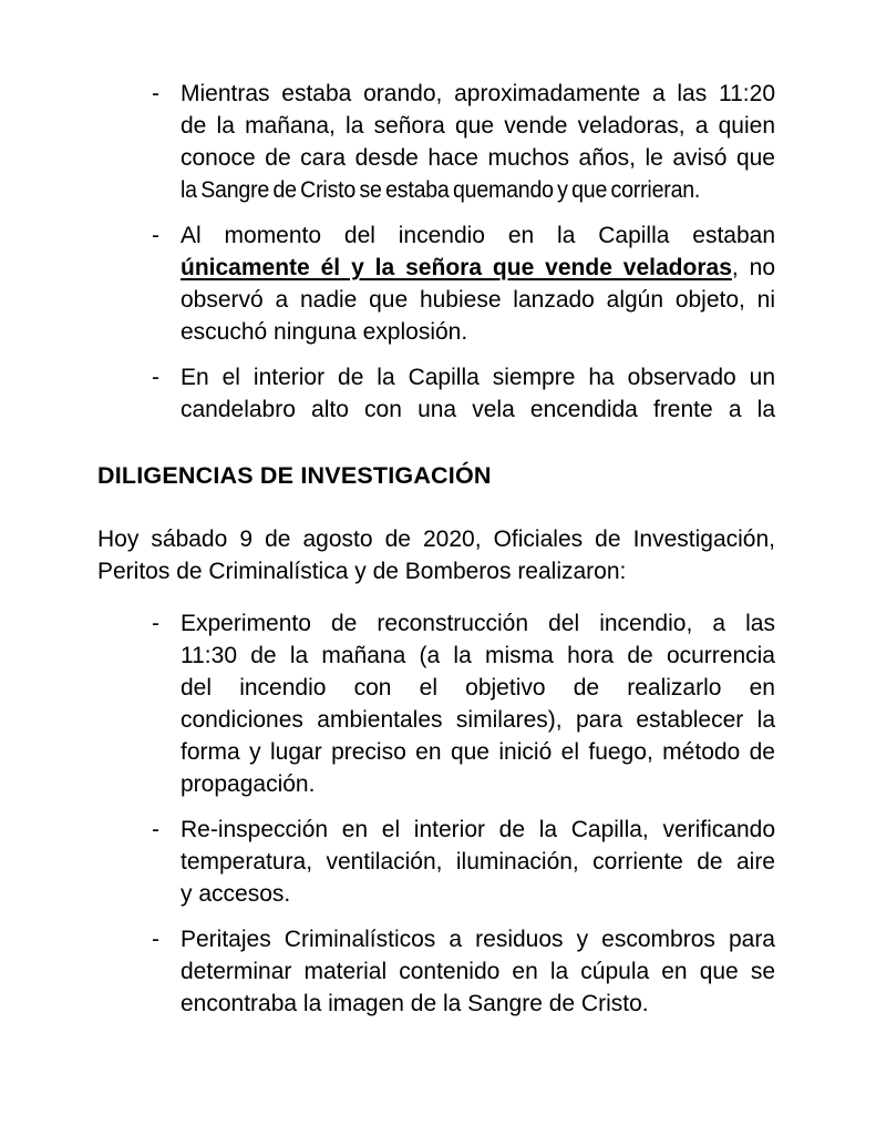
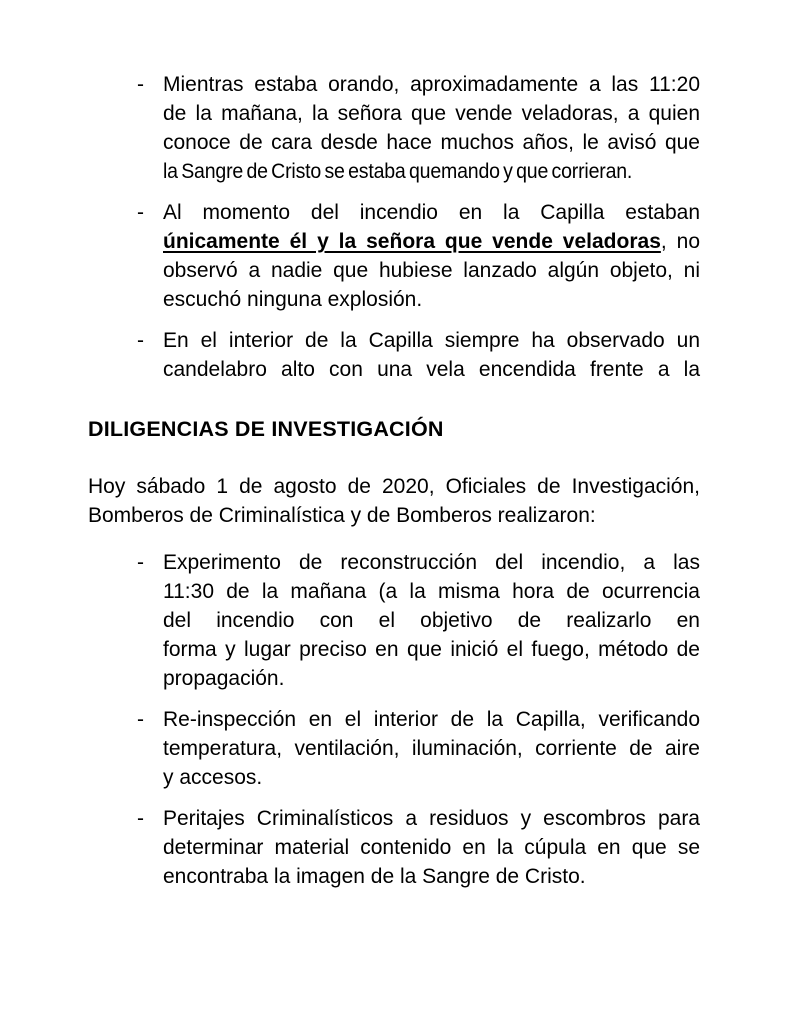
  -
  Mientras estaba orando, aproximadamente a las 11:20
  de la mañana, la señora que vende veladoras, a quien
  conoce de cara desde hace muchos años, le avisó que
  la Sangre de Cristo se estaba quemando y que corrieran.
  -
  Al momento del incendio en la Capilla estaban
  únicamente él y la señora que vende veladoras, no
  observó a nadie que hubiese lanzado algún objeto, ni
  escuchó ninguna explosión.
  -
  En el interior de la Capilla siempre ha observado un
  candelabro alto con una vela encendida frente a la
  DILIGENCIAS DE INVESTIGACIÓN
- Hoy sábado 9 de agosto de 2020, Oficiales de Investigación,
+ Hoy sábado 1 de agosto de 2020, Oficiales de Investigación,
- Peritos de Criminalística y de Bomberos realizaron:
+ Bomberos de Criminalística y de Bomberos realizaron:
  -
  Experimento de reconstrucción del incendio, a las
  11:30 de la mañana (a la misma hora de ocurrencia
  del incendio con el objetivo de realizarlo en
- condiciones ambientales similares), para establecer la
  forma y lugar preciso en que inició el fuego, método de
  propagación.
  -
  Re-inspección en el interior de la Capilla, verificando
  temperatura, ventilación, iluminación, corriente de aire
  y accesos.
  -
  Peritajes Criminalísticos a residuos y escombros para
  determinar material contenido en la cúpula en que se
  encontraba la imagen de la Sangre de Cristo.
